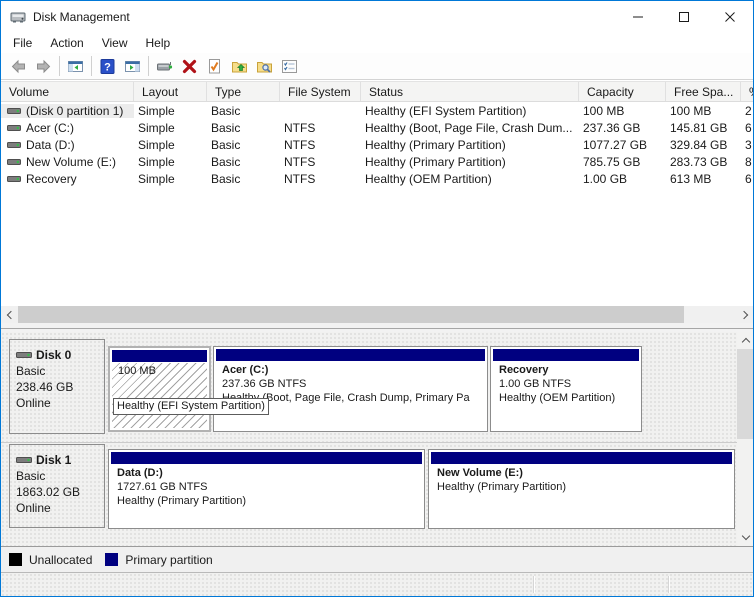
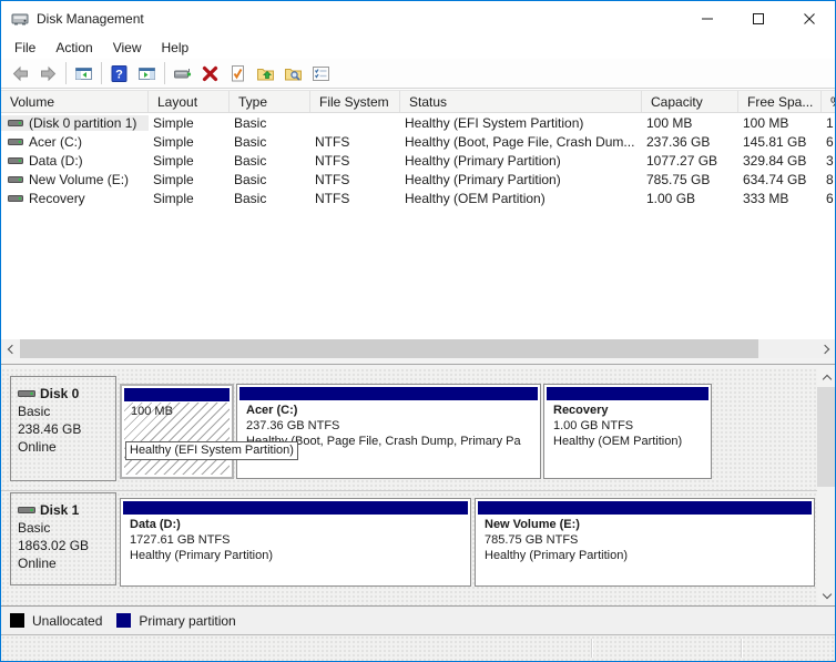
  Disk Management
  File
  Action
  View
  Help
  ?
  Volume
  Layout
  Type
  File System
  Status
  Capacity
  Free Spa...
  (Disk 0 partition 1)
  Simple
  Basic
  Healthy (EFI System Partition)
  100 MB
  100 MB
- 2
+ 1
  Acer (C:)
  Simple
  Basic
  NTFS
  Healthy (Boot, Page File, Crash Dum...
  237.36 GB
  145.81 GB
  6
  Data (D:)
  Simple
  Basic
  NTFS
  Healthy (Primary Partition)
  1077.27 GB
  329.84 GB
  3
  New Volume (E:)
  Simple
  Basic
  NTFS
  Healthy (Primary Partition)
  785.75 GB
- 283.73 GB
+ 634.74 GB
  8
  Recovery
  Simple
  Basic
  NTFS
  Healthy (OEM Partition)
  1.00 GB
- 613 MB
+ 333 MB
  6
  Disk 0
  Basic
  238.46 GB
  Online
  100 MB
  Acer (C:)
  237.36 GB NTFS
  Boot, Page File, Crash Dump, Primary Pa
  Recovery
  1.00 GB NTFS
  Healthy (OEM Partition)
  Healthy (EFI System Partition)
  Disk 1
  Basic
  1863.02 GB
  Online
  Data (D:)
  1727.61 GB NTFS
  Healthy (Primary Partition)
  New Volume (E:)
+ 785.75 GB NTFS
  Healthy (Primary Partition)
  Unallocated
  Primary partition
